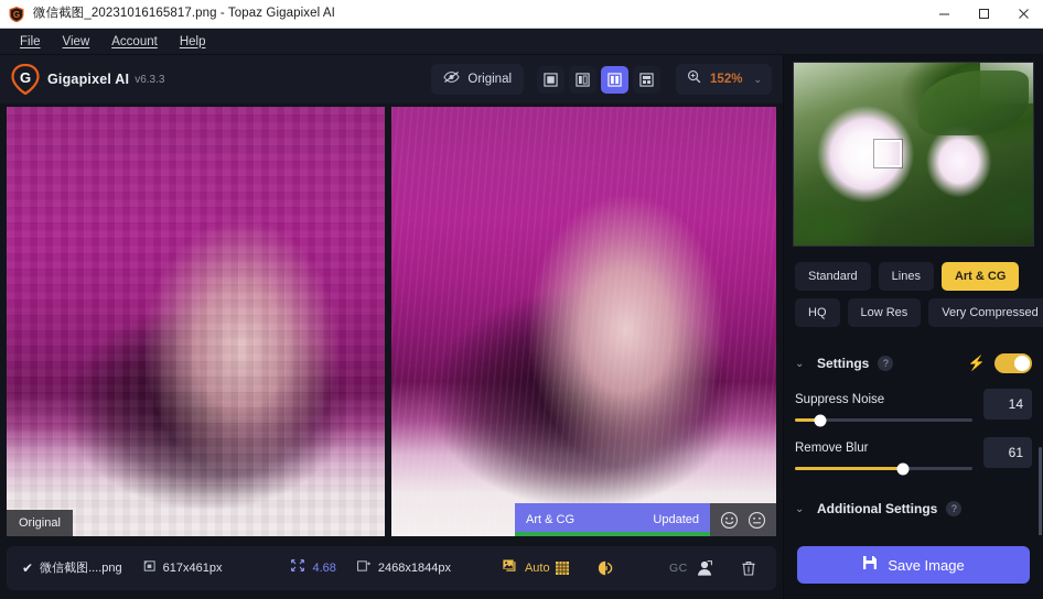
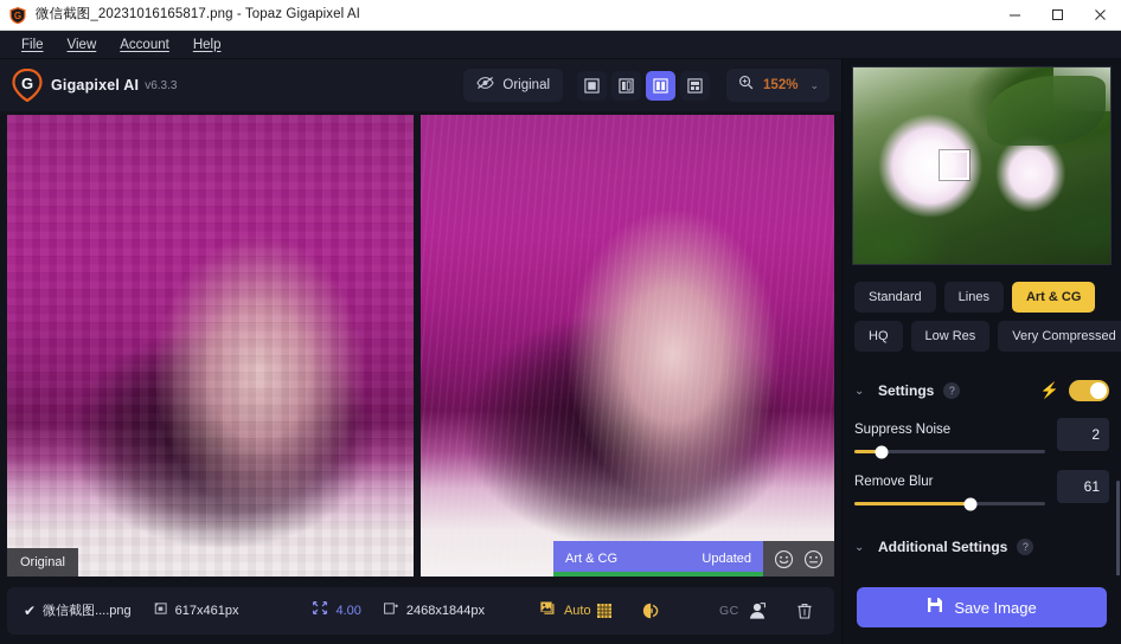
  G
  微信截图_20231016165817.png - Topaz Gigapixel AI
  File
  View
  Account
  Help
  G
  Gigapixel AI
  v6.3.3
  Original
  152%
  ⌄
  Original
  Art & CG
  Updated
  ✔
  微信截图....png
  617x461px
- 4.68
+ 4.00
  2468x1844px
  Auto
  GC
  Standard
  Lines
  Art & CG
  HQ
  Low Res
  Very Compressed
  ⌄
  Settings
  ?
  ⚡
  Suppress Noise
- 14
+ 2
  Remove Blur
  61
  ⌄
  Additional Settings
  ?
  Save Image
